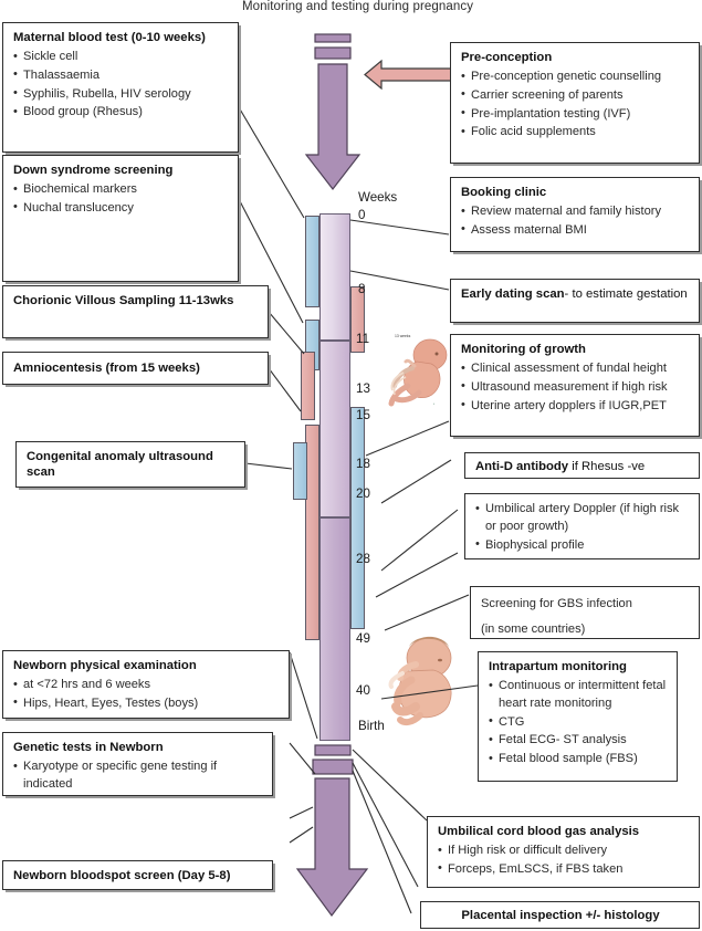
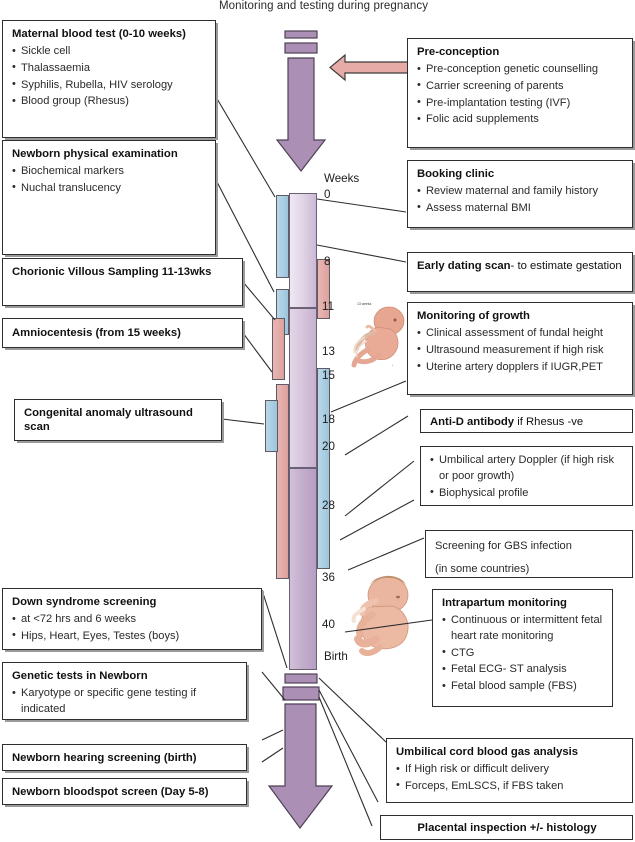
  Monitoring and testing during pregnancy
  Weeks
  0
  8
  11
  13
  15
  18
  20
  28
- 49
+ 36
  40
  Birth
  Maternal blood test (0-10 weeks)
  Sickle cell
  Thalassaemia
  Syphilis, Rubella, HIV serology
  Blood group (Rhesus)
- Down syndrome screening
+ Newborn physical examination
  Biochemical markers
  Nuchal translucency
  Chorionic Villous Sampling 11-13wks
  Amniocentesis (from 15 weeks)
  Congenital anomaly ultrasound scan
- Newborn physical examination
+ Down syndrome screening
  at <72 hrs and 6 weeks
  Hips, Heart, Eyes, Testes (boys)
  Genetic tests in Newborn
  Karyotype or specific gene testing if indicated
+ Newborn hearing screening (birth)
  Newborn bloodspot screen (Day 5-8)
  Pre-conception
  Pre-conception genetic counselling
  Carrier screening of parents
  Pre-implantation testing (IVF)
  Folic acid supplements
  Booking clinic
  Review maternal and family history
  Assess maternal BMI
  Early dating scan- to estimate gestation
  Monitoring of growth
  Clinical assessment of fundal height
  Ultrasound measurement if high risk
  Uterine artery dopplers if IUGR,PET
  Anti-D antibody if Rhesus -ve
  Umbilical artery Doppler (if high risk or poor growth)
  Biophysical profile
  Screening for GBS infection
  (in some countries)
  Intrapartum monitoring
  Continuous or intermittent fetal heart rate monitoring
  CTG
  Fetal ECG- ST analysis
  Fetal blood sample (FBS)
  Umbilical cord blood gas analysis
  If High risk or difficult delivery
  Forceps, EmLSCS, if FBS taken
  Placental inspection +/- histology
